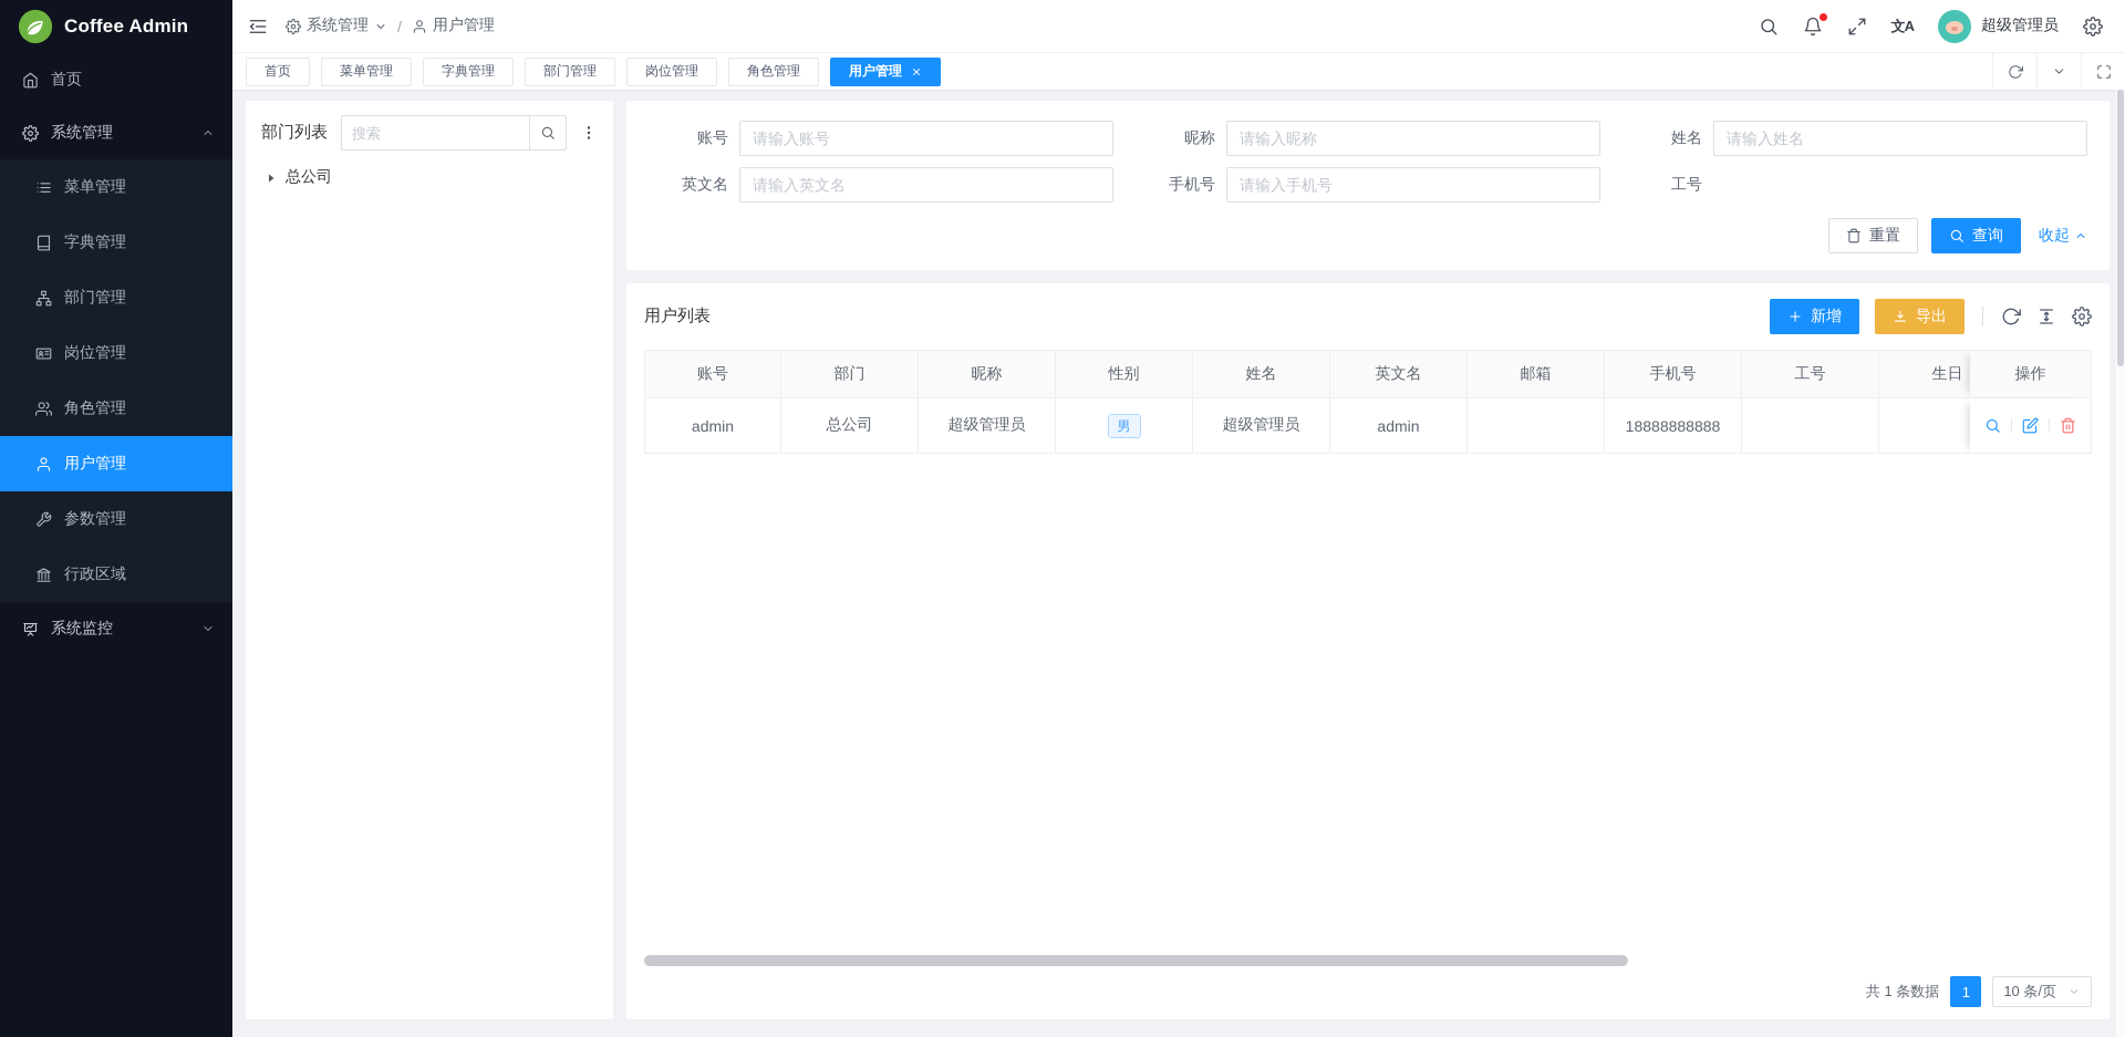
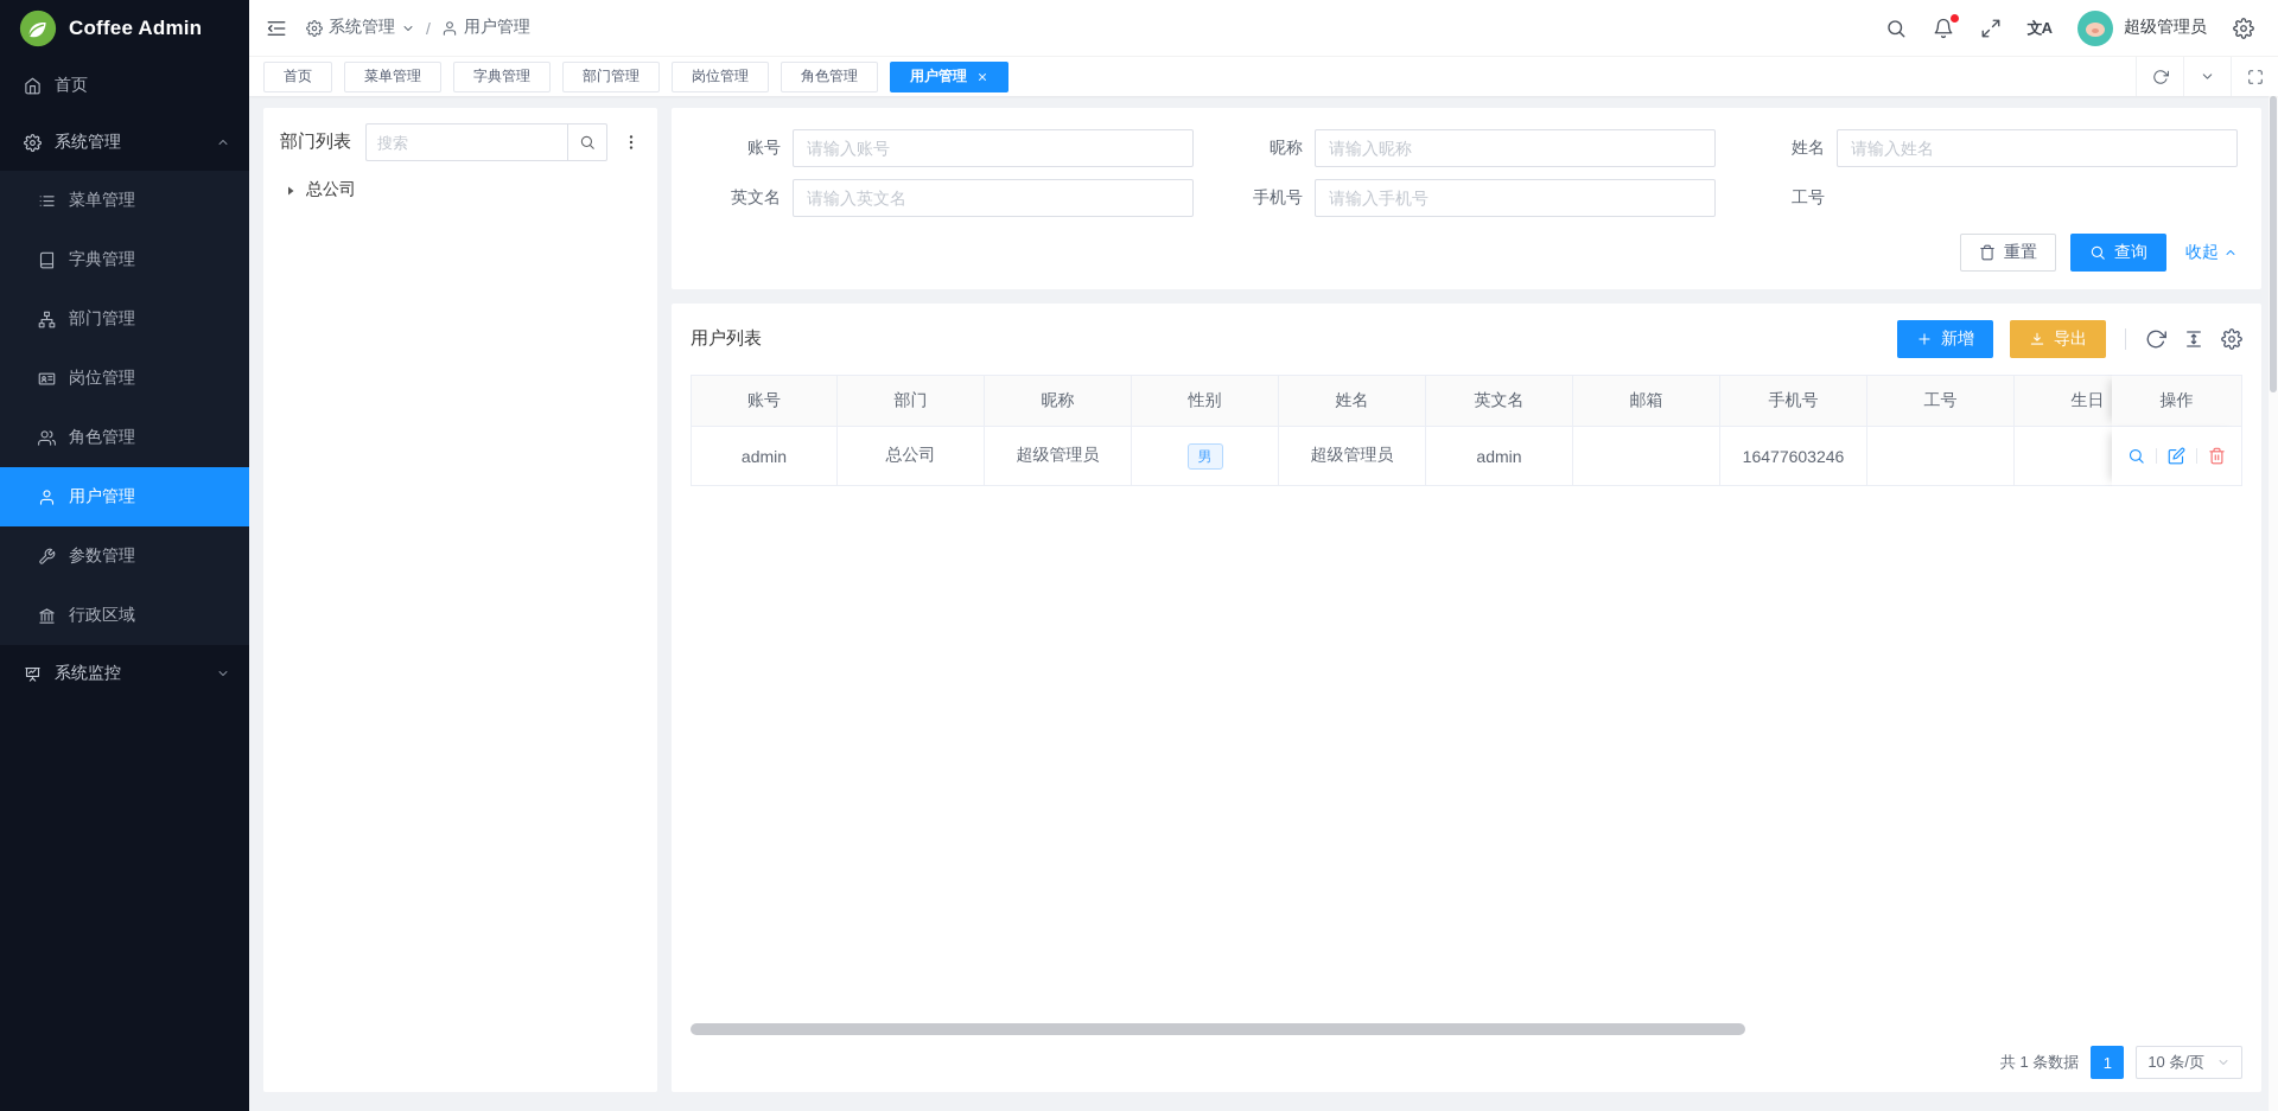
  Coffee Admin
  首页
  系统管理
  菜单管理
  字典管理
  部门管理
  岗位管理
  角色管理
  用户管理
  参数管理
  行政区域
  系统监控
  系统管理
  用户管理
  文A
  超级管理员
  首页
  菜单管理
  字典管理
  部门管理
  岗位管理
  角色管理
  用户管理
  部门列表
  搜索
  总公司
  账号
  请输入账号
  昵称
  请输入昵称
  姓名
  请输入姓名
  英文名
  请输入英文名
  手机号
  请输入手机号
  工号
  重置
  查询
  收起
  用户列表
  新增
  导出
  账号	部门	昵称	性别	姓名	英文名	邮箱	手机号	工号	生日	操作
- admin	总公司	超级管理员	男	超级管理员	admin		18888888888
+ admin	总公司	超级管理员	男	超级管理员	admin		16477603246
  共 1 条数据
  1
  10 条/页
